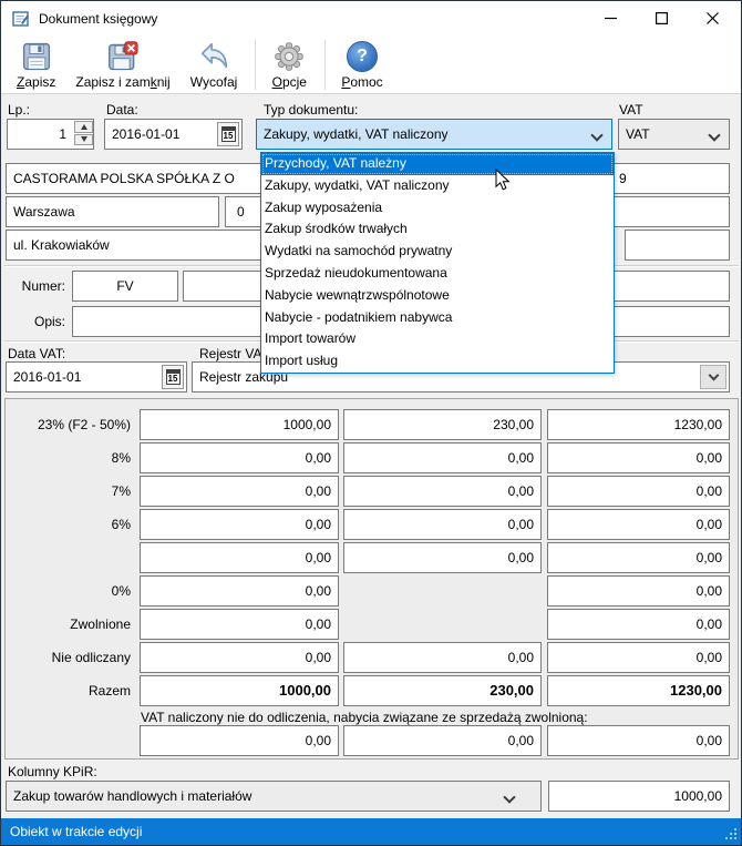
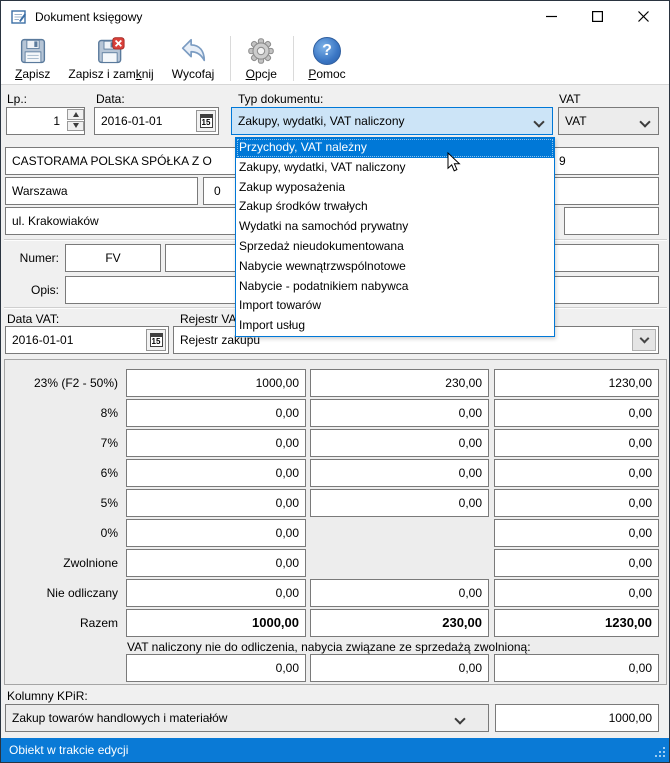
  Dokument księgowy
  Zapisz
  Zapisz i zamknij
  Wycofaj
  Opcje
  ?
  Pomoc
  Lp.:
  Data:
  Typ dokumentu:
  VAT
  1
  2016-01-01
  15
  Zakupy, wydatki, VAT naliczony
  VAT
  CASTORAMA POLSKA SPÓŁKA Z O
  9
  Warszawa
  0
  ul. Krakowiaków
  Numer:
  FV
  Opis:
  Data VAT:
  Rejestr VA
  2016-01-01
  15
  Rejestr zakupu
  23% (F2 - 50%)
  1000,00
  230,00
  1230,00
  8%
  0,00
  0,00
  0,00
  7%
  0,00
  0,00
  0,00
  6%
  0,00
  0,00
  0,00
+ 5%
  0,00
  0,00
  0,00
  0%
  0,00
  0,00
  Zwolnione
  0,00
  0,00
  Nie odliczany
  0,00
  0,00
  0,00
  Razem
  1000,00
  230,00
  1230,00
  VAT naliczony nie do odliczenia, nabycia związane ze sprzedażą zwolnioną:
  0,00
  0,00
  0,00
  Kolumny KPiR:
  Zakup towarów handlowych i materiałów
  1000,00
  Obiekt w trakcie edycji
  Przychody, VAT należny
  Zakupy, wydatki, VAT naliczony
  Zakup wyposażenia
  Zakup środków trwałych
  Wydatki na samochód prywatny
  Sprzedaż nieudokumentowana
  Nabycie wewnątrzwspólnotowe
  Nabycie - podatnikiem nabywca
  Import towarów
  Import usług
